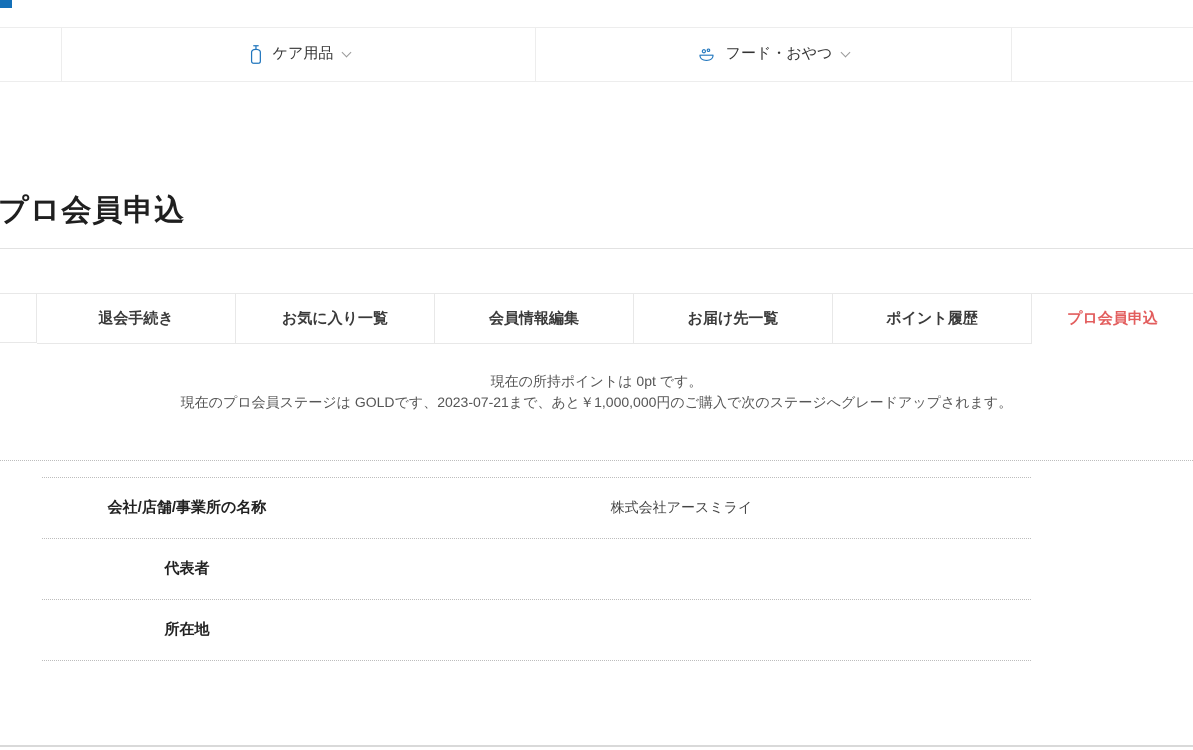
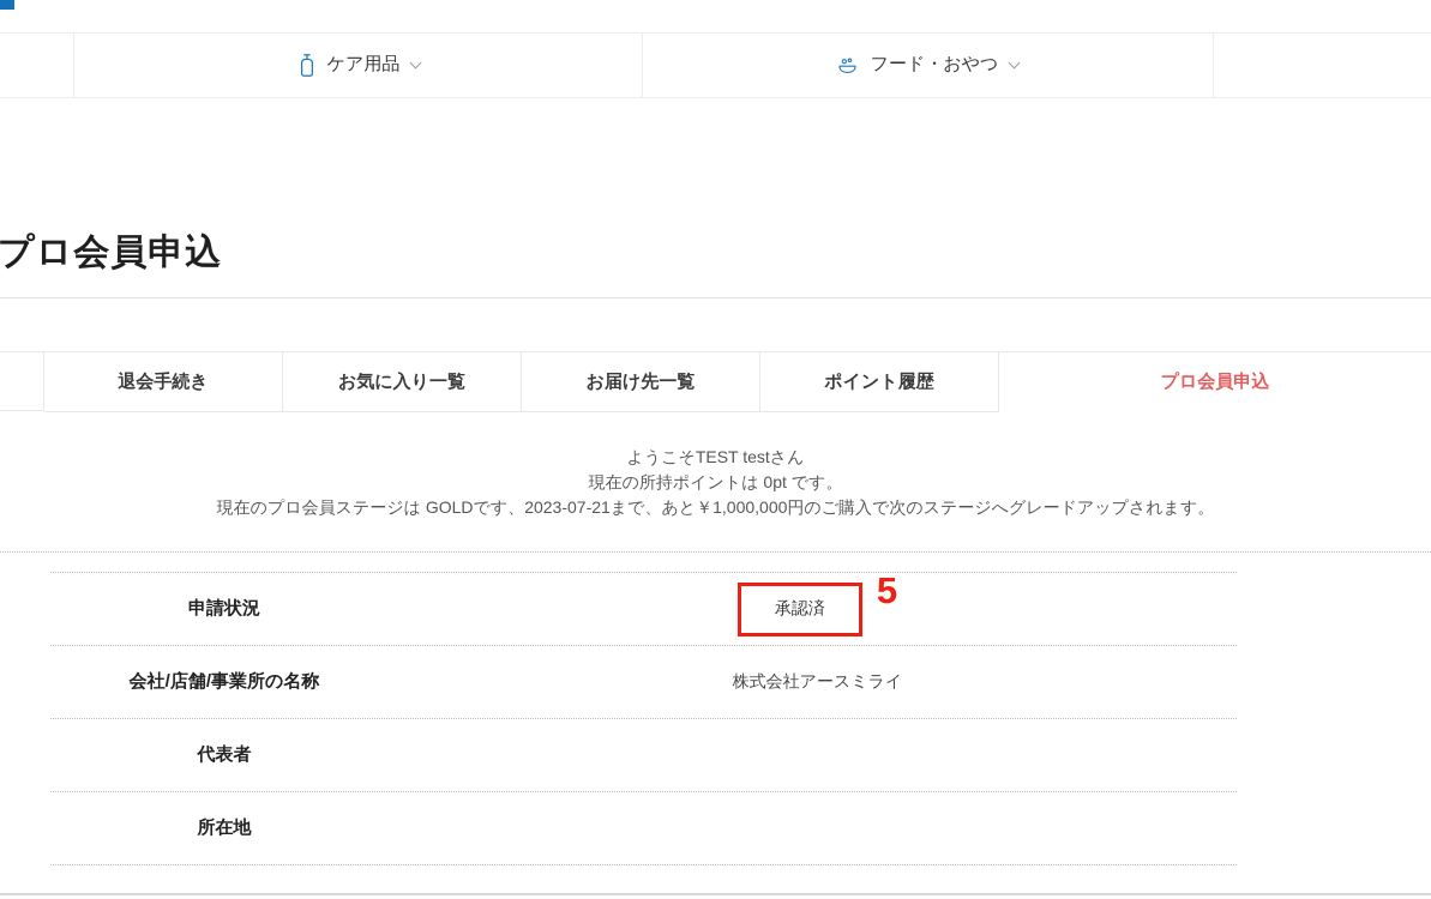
  ケア用品
  フード・おやつ
  プロ会員申込
  退会手続き
  お気に入り一覧
- 会員情報編集
  お届け先一覧
  ポイント履歴
  プロ会員申込
+ ようこそTEST testさん
  現在の所持ポイントは 0pt です。
  現在のプロ会員ステージは GOLDです、2023-07-21まで、あと￥1,000,000円のご購入で次のステージへグレードアップされます。
+ 申請状況
+ 承認済
+ 5
  会社/店舗/事業所の名称
  株式会社アースミライ
  代表者
  所在地
